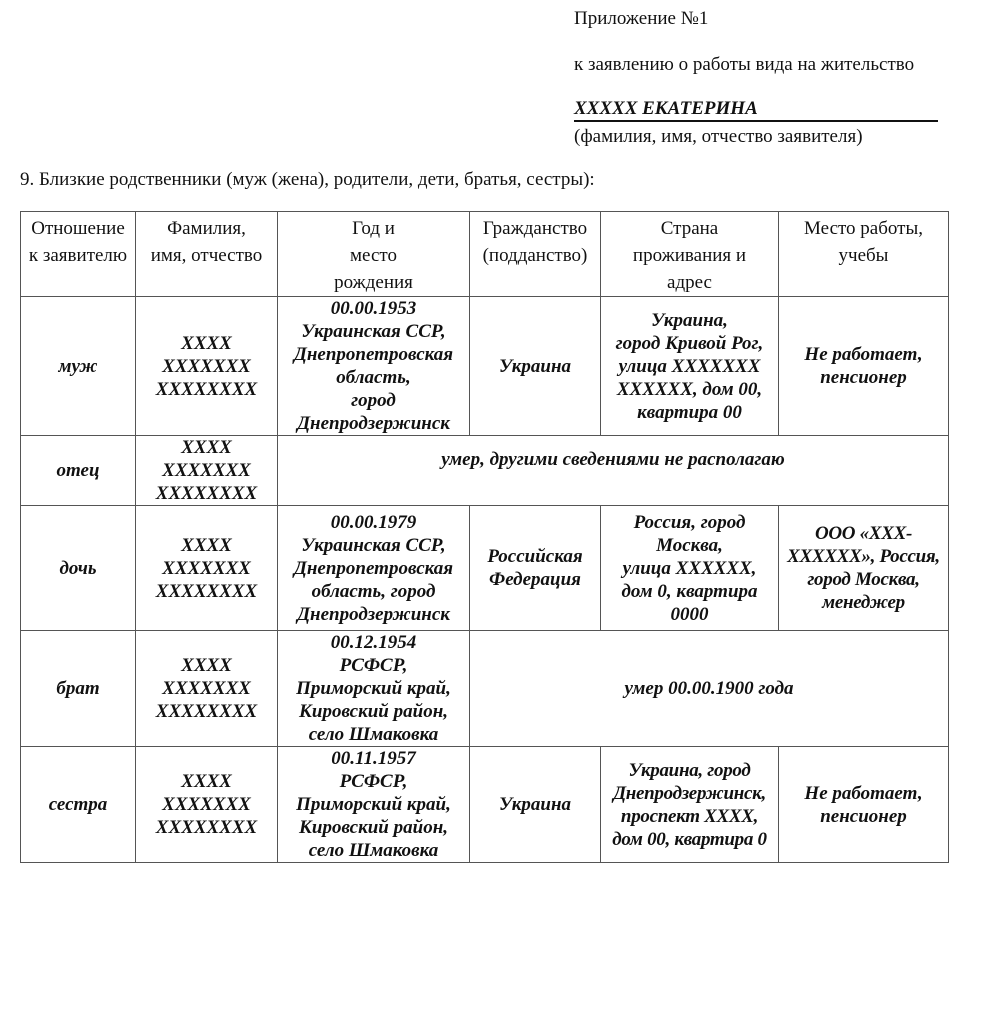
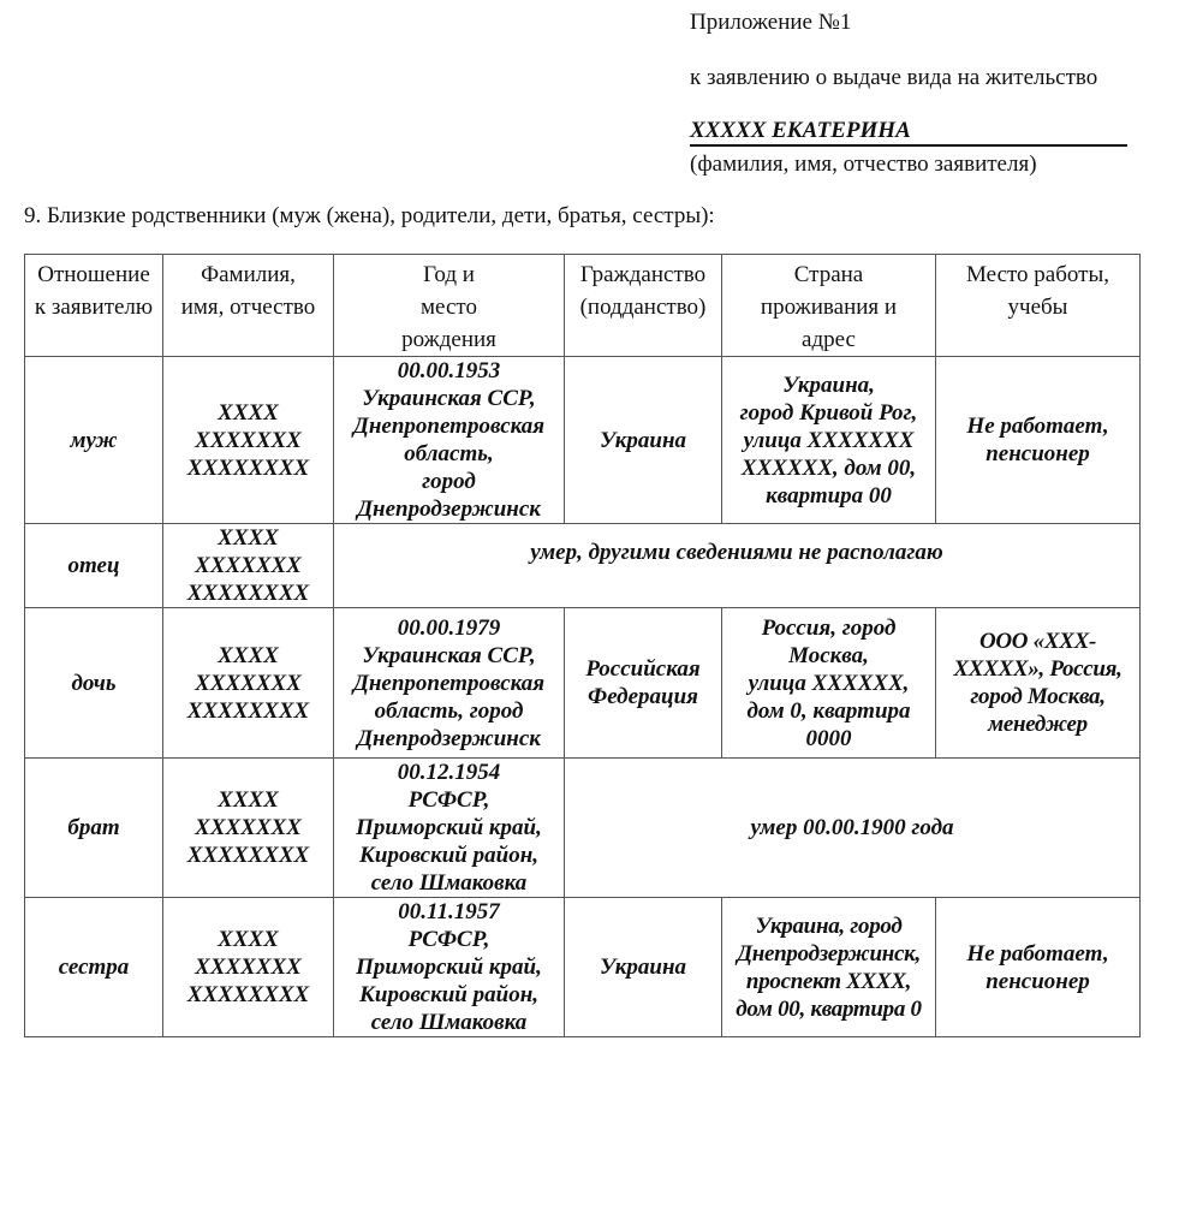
  Приложение №1
- к заявлению о работы вида на жительство
+ к заявлению о выдаче вида на жительство
  XXXXX ЕКАТЕРИНА
  (фамилия, имя, отчество заявителя)
  9. Близкие родственники (муж (жена), родители, дети, братья, сестры):
  Отношение к заявителю	Фамилия, имя, отчество	Год и место рождения	Гражданство (подданство)	Страна проживания и адрес	Место работы, учебы
  муж	XXXX XXXXXXX XXXXXXXX	00.00.1953 Украинская ССР, Днепропетровская область, город Днепродзержинск	Украина	Украина, город Кривой Рог, улица XXXXXXX XXXXXX, дом 00, квартира 00	Не работает, пенсионер
  отец	XXXX XXXXXXX XXXXXXXX	умер, другими сведениями не располагаю
- дочь	XXXX XXXXXXX XXXXXXXX	00.00.1979 Украинская ССР, Днепропетровская область, город Днепродзержинск	Российская Федерация	Россия, город Москва, улица XXXXXX, дом 0, квартира 0000	ООО «XXX- XXXXXX», Россия, город Москва, менеджер
+ дочь	XXXX XXXXXXX XXXXXXXX	00.00.1979 Украинская ССР, Днепропетровская область, город Днепродзержинск	Российская Федерация	Россия, город Москва, улица XXXXXX, дом 0, квартира 0000	ООО «XXX- XXXXX», Россия, город Москва, менеджер
  брат	XXXX XXXXXXX XXXXXXXX	00.12.1954 РСФСР, Приморский край, Кировский район, село Шмаковка	умер 00.00.1900 года
  сестра	XXXX XXXXXXX XXXXXXXX	00.11.1957 РСФСР, Приморский край, Кировский район, село Шмаковка	Украина	Украина, город Днепродзержинск, проспект XXXX, дом 00, квартира 0	Не работает, пенсионер
